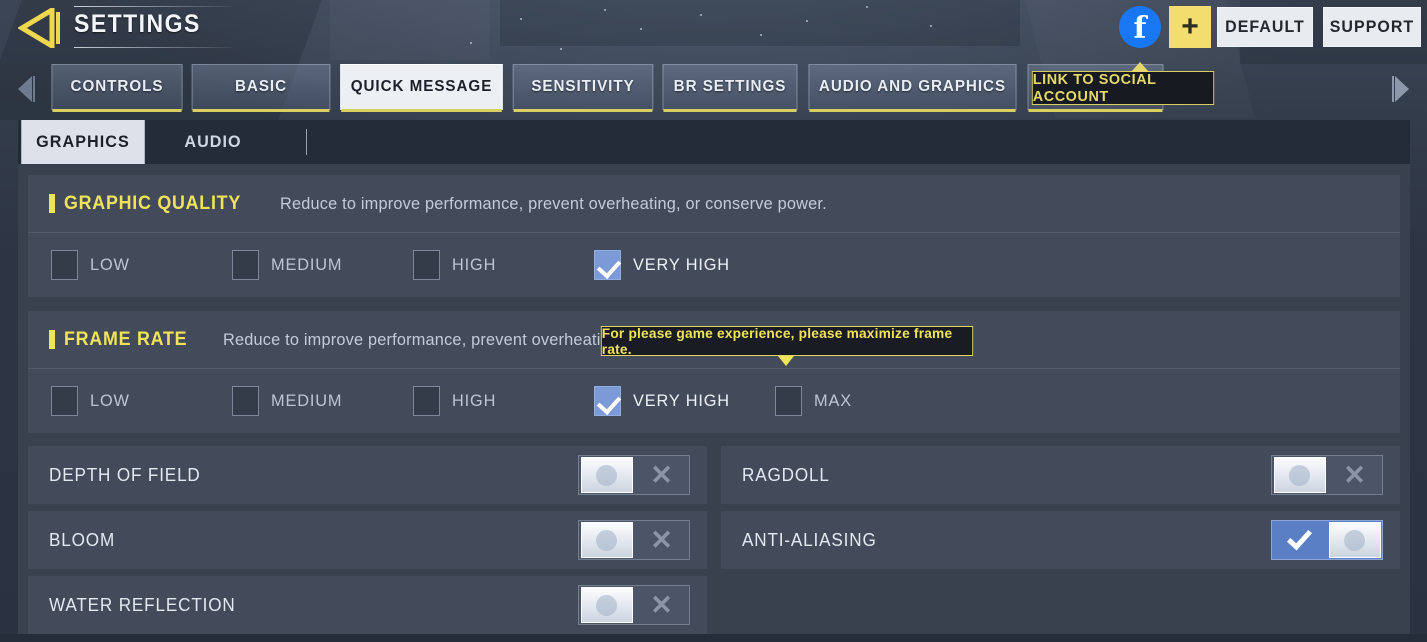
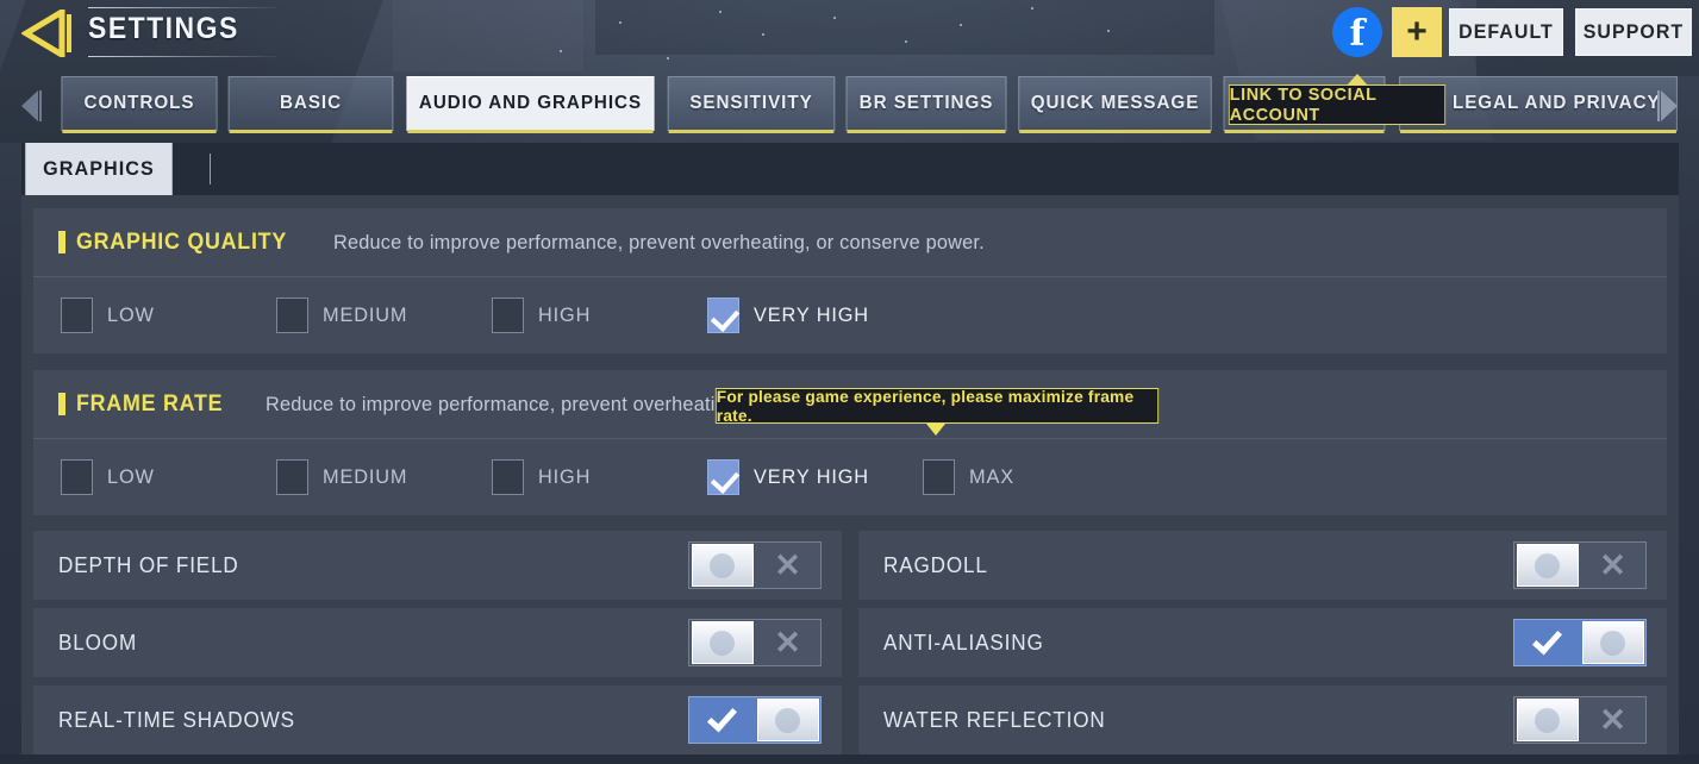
  SETTINGS
  f
  +
  DEFAULT
  SUPPORT
  CONTROLS
  BASIC
- QUICK MESSAGE
+ AUDIO AND GRAPHICS
  SENSITIVITY
  BR SETTINGS
- AUDIO AND GRAPHICS
+ QUICK MESSAGE
+ LEGAL AND PRIVACY
  LINK TO SOCIAL ACCOUNT
  GRAPHICS
- AUDIO
  GRAPHIC QUALITY
  Reduce to improve performance, prevent overheating, or conserve power.
  LOW
  MEDIUM
  HIGH
  VERY HIGH
  FRAME RATE
  LOW
  MEDIUM
  HIGH
  VERY HIGH
  MAX
  DEPTH OF FIELD
  ✕
  RAGDOLL
  ✕
  BLOOM
  ✕
  ANTI-ALIASING
+ REAL-TIME SHADOWS
  WATER REFLECTION
  ✕
  For please game experience, please maximize frame rate.
